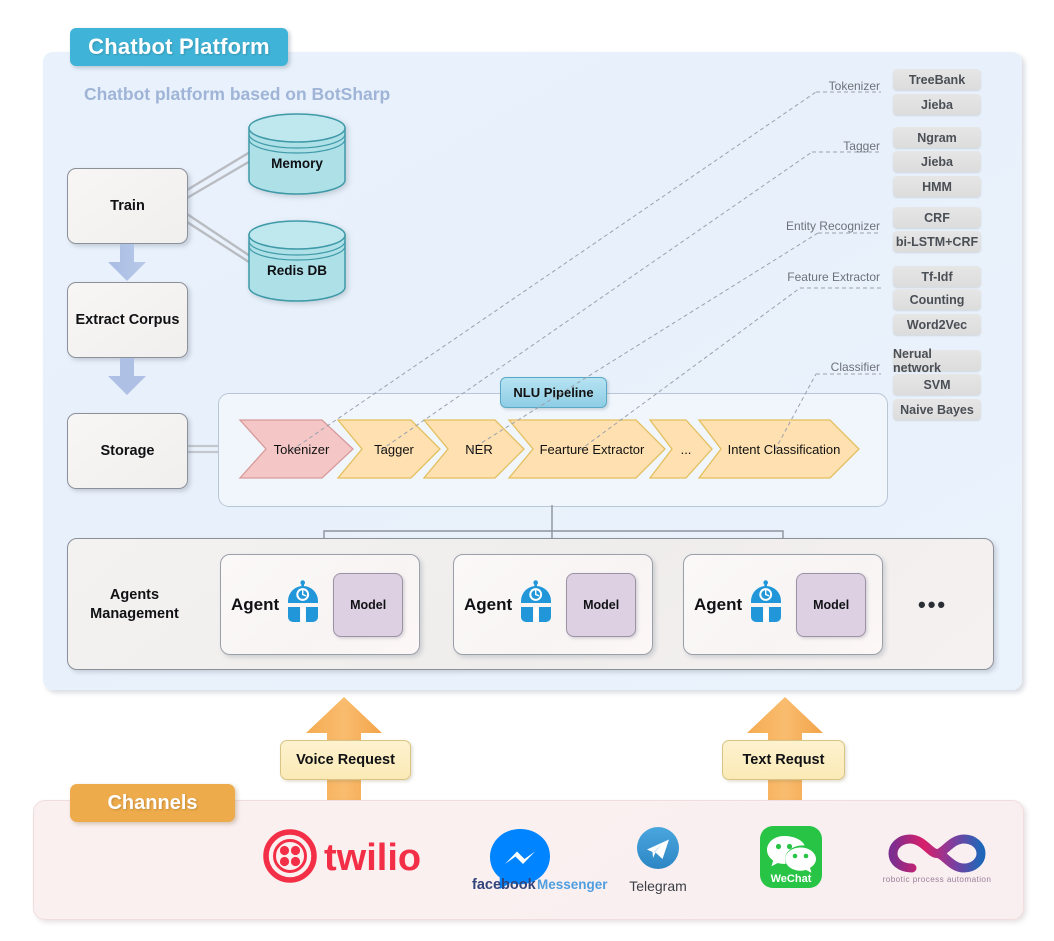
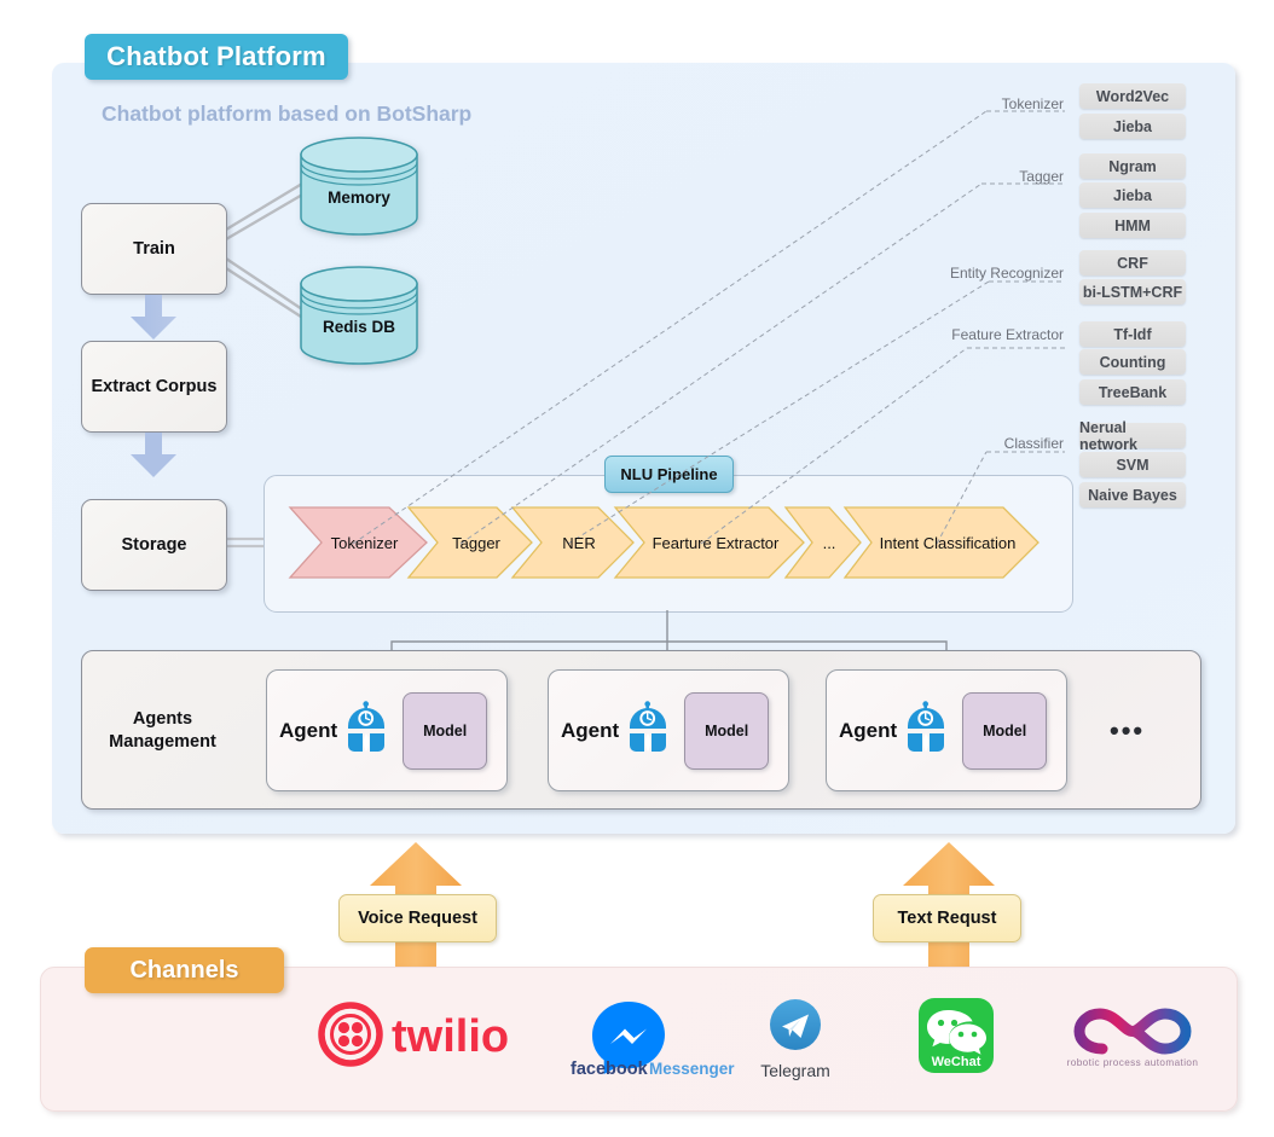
  Chatbot Platform
  Chatbot platform based on BotSharp
  Train
  Extract Corpus
  Storage
  Memory
  Redis DB
  NLU Pipeline
  Tokenizer
  Tagger
  NER
  Fearture Extractor
  ...
  Intent Classification
  Tokenizer
  Tagger
  Entity Recognizer
  Feature Extractor
  Classifier
- TreeBank
+ Word2Vec
  Jieba
  Ngram
  Jieba
  HMM
  CRF
  bi-LSTM+CRF
  Tf-Idf
  Counting
- Word2Vec
+ TreeBank
  Nerual network
  SVM
  Naive Bayes
  Agents
  Management
  Agent
  Model
  Agent
  Model
  Agent
  Model
  •••
  Voice Request
  Text Requst
  Channels
  twilio
  facebook
  Messenger
  Telegram
  WeChat
  robotic process automation
